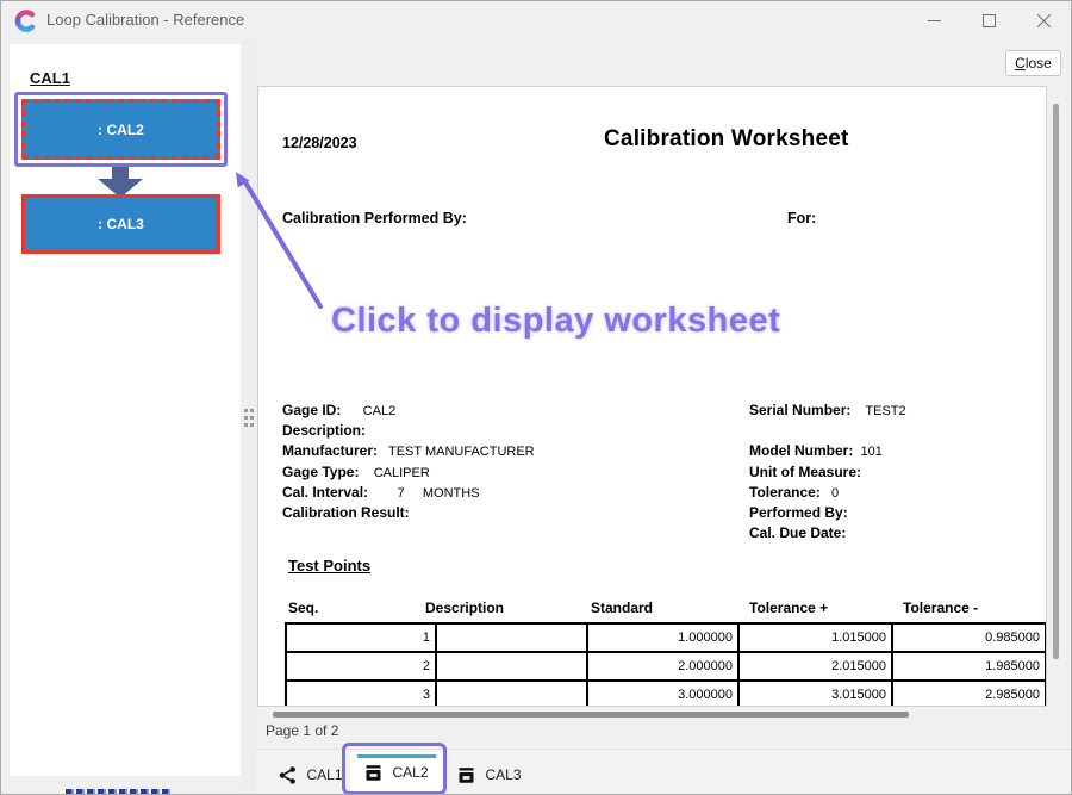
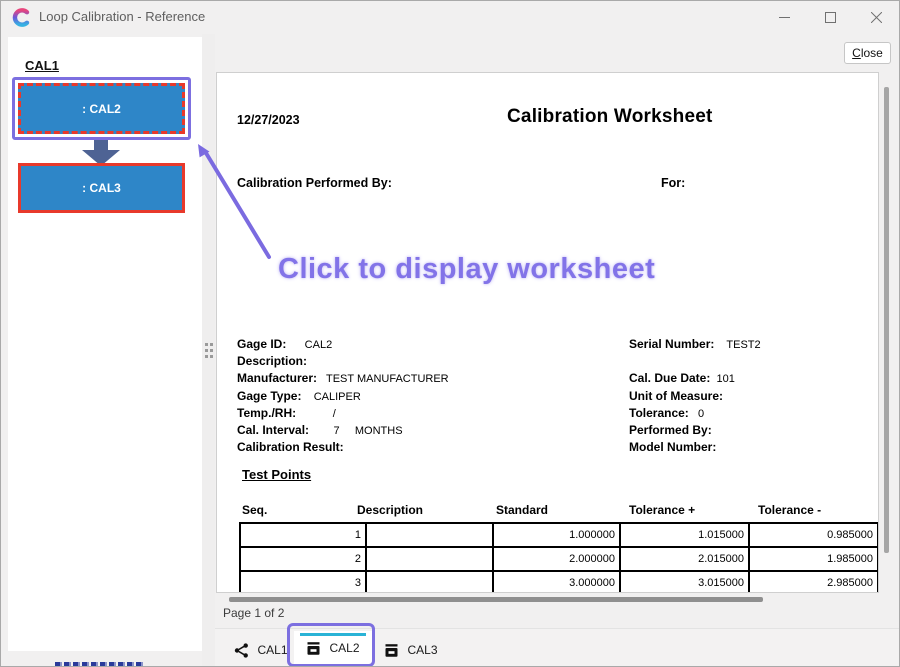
  Loop Calibration - Reference
  CAL1
  : CAL2
  : CAL3
  Close
- 12/28/2023
+ 12/27/2023
  Calibration Worksheet
  Calibration Performed By:
  For:
  Gage ID: CAL2
  Description:
  Manufacturer: TEST MANUFACTURER
  Gage Type: CALIPER
+ Temp./RH: /
  Cal. Interval: 7 MONTHS
  Calibration Result:
  Serial Number: TEST2
- Model Number: 101
+ Cal. Due Date: 101
  Unit of Measure:
  Tolerance: 0
  Performed By:
- Cal. Due Date:
+ Model Number:
  Test Points
  Seq.
  Description
  Standard
  Tolerance +
  Tolerance -
  1		1.000000	1.015000	0.985000
  2		2.000000	2.015000	1.985000
  3		3.000000	3.015000	2.985000
  Page 1 of 2
  CAL1
  CAL2
  CAL3
  Click to display worksheet
